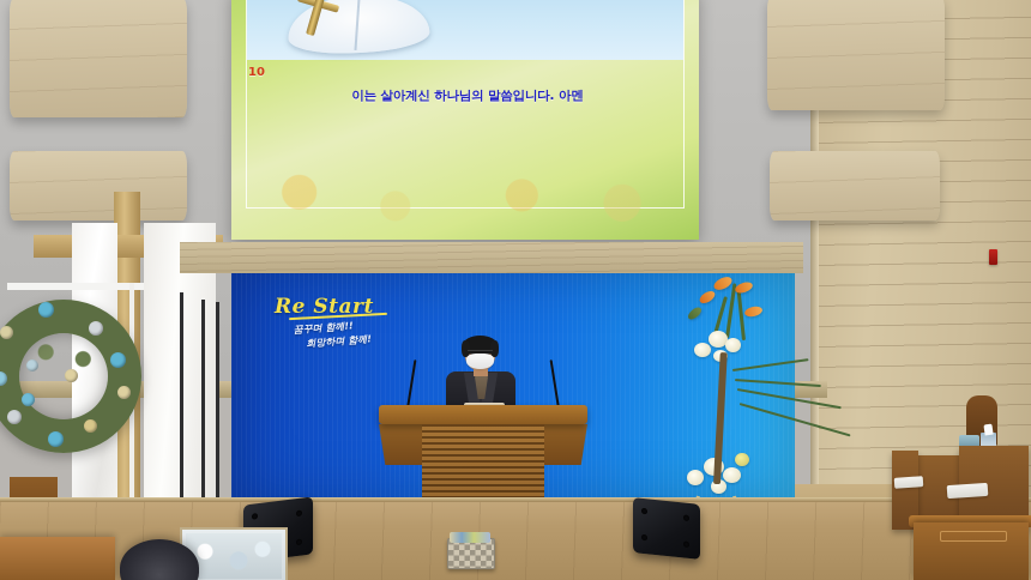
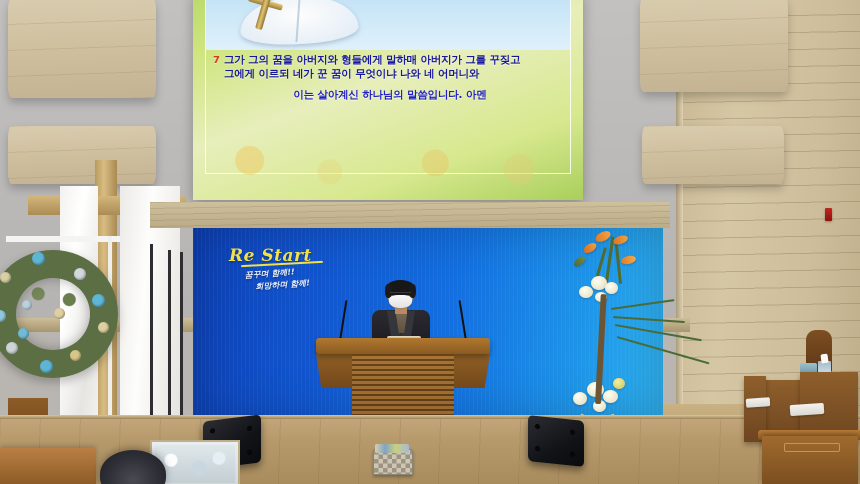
- 10
+ 7
+ 그가 그의 꿈을 아버지와 형들에게 말하매 아버지가 그를 꾸짖고
+ 그에게 이르되 네가 꾼 꿈이 무엇이냐 나와 네 어머니와
  이는 살아계신 하나님의 말씀입니다. 아멘
